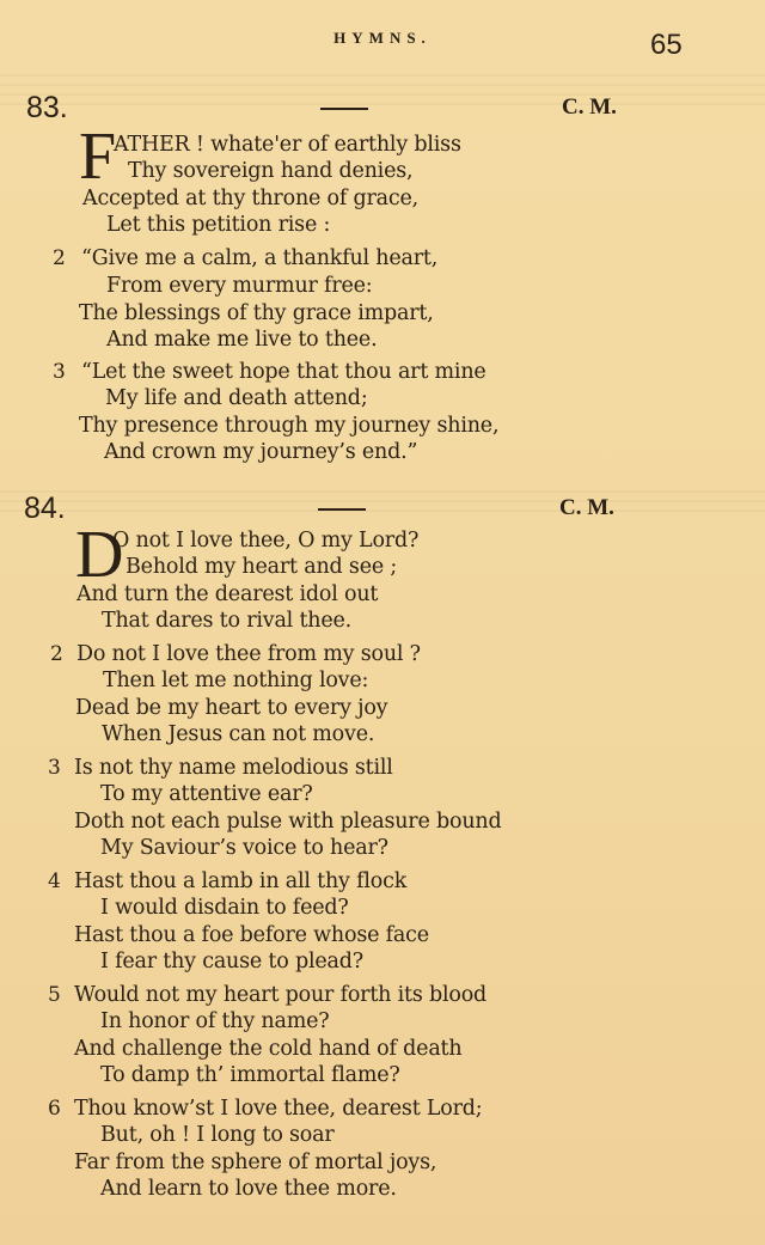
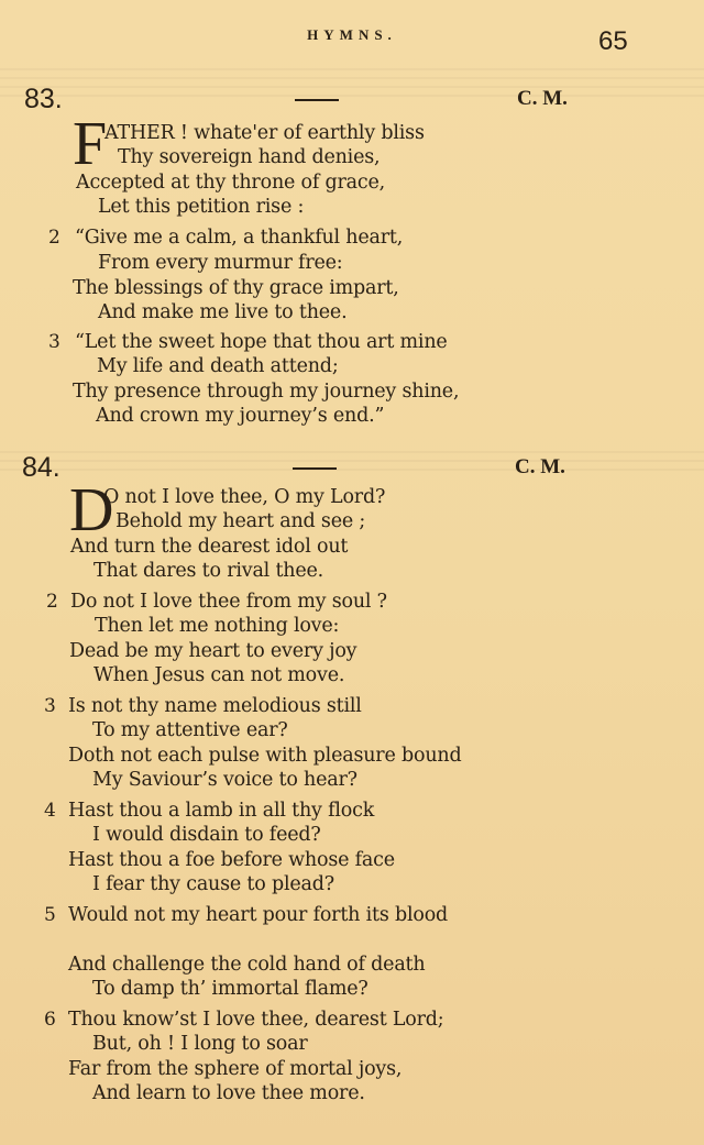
  HYMNS.
  65
  83.
  C. M.
  F
  ATHER ! whate'er of earthly bliss
  Thy sovereign hand denies,
  Accepted at thy throne of grace,
  Let this petition rise :
  2
  “Give me a calm, a thankful heart,
  From every murmur free:
  The blessings of thy grace impart,
  And make me live to thee.
  3
  “Let the sweet hope that thou art mine
  My life and death attend;
  Thy presence through my journey shine,
  And crown my journey’s end.”
  84.
  C. M.
  D
  O not I love thee, O my Lord?
  Behold my heart and see ;
  And turn the dearest idol out
  That dares to rival thee.
  2
  Do not I love thee from my soul ?
  Then let me nothing love:
  Dead be my heart to every joy
  When Jesus can not move.
  3
  Is not thy name melodious still
  To my attentive ear?
  Doth not each pulse with pleasure bound
  My Saviour’s voice to hear?
  4
  Hast thou a lamb in all thy flock
  I would disdain to feed?
  Hast thou a foe before whose face
  I fear thy cause to plead?
  5
  Would not my heart pour forth its blood
- In honor of thy name?
  And challenge the cold hand of death
  To damp th’ immortal flame?
  6
  Thou know’st I love thee, dearest Lord;
  But, oh ! I long to soar
  Far from the sphere of mortal joys,
  And learn to love thee more.
